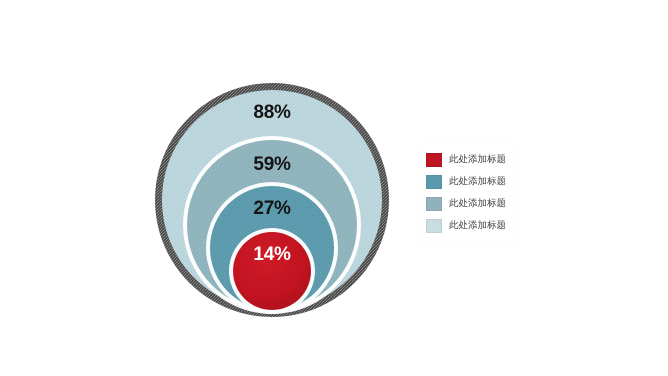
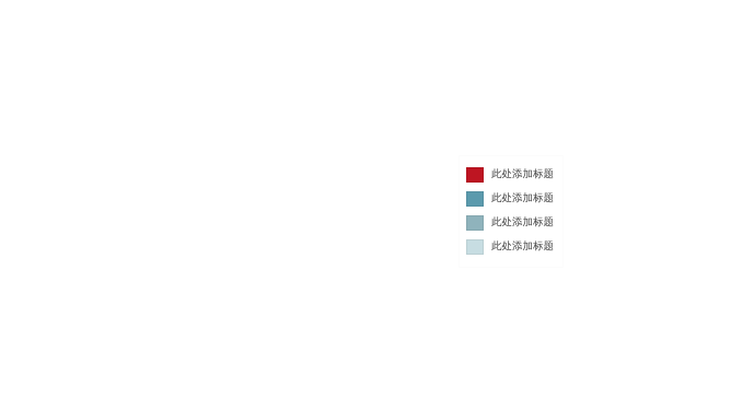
- 88%
- 59%
- 27%
- 14%
  此处添加标题
  此处添加标题
  此处添加标题
  此处添加标题
